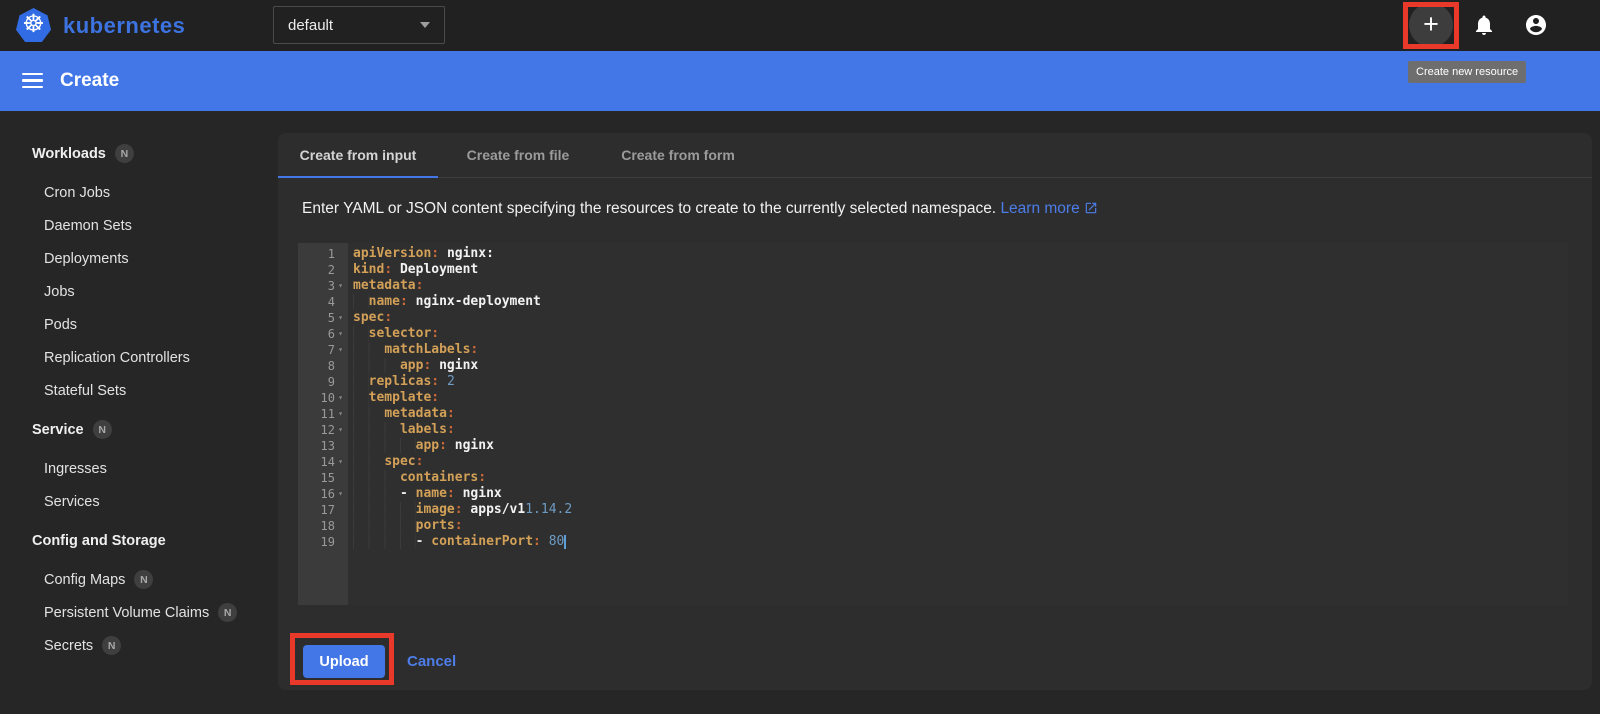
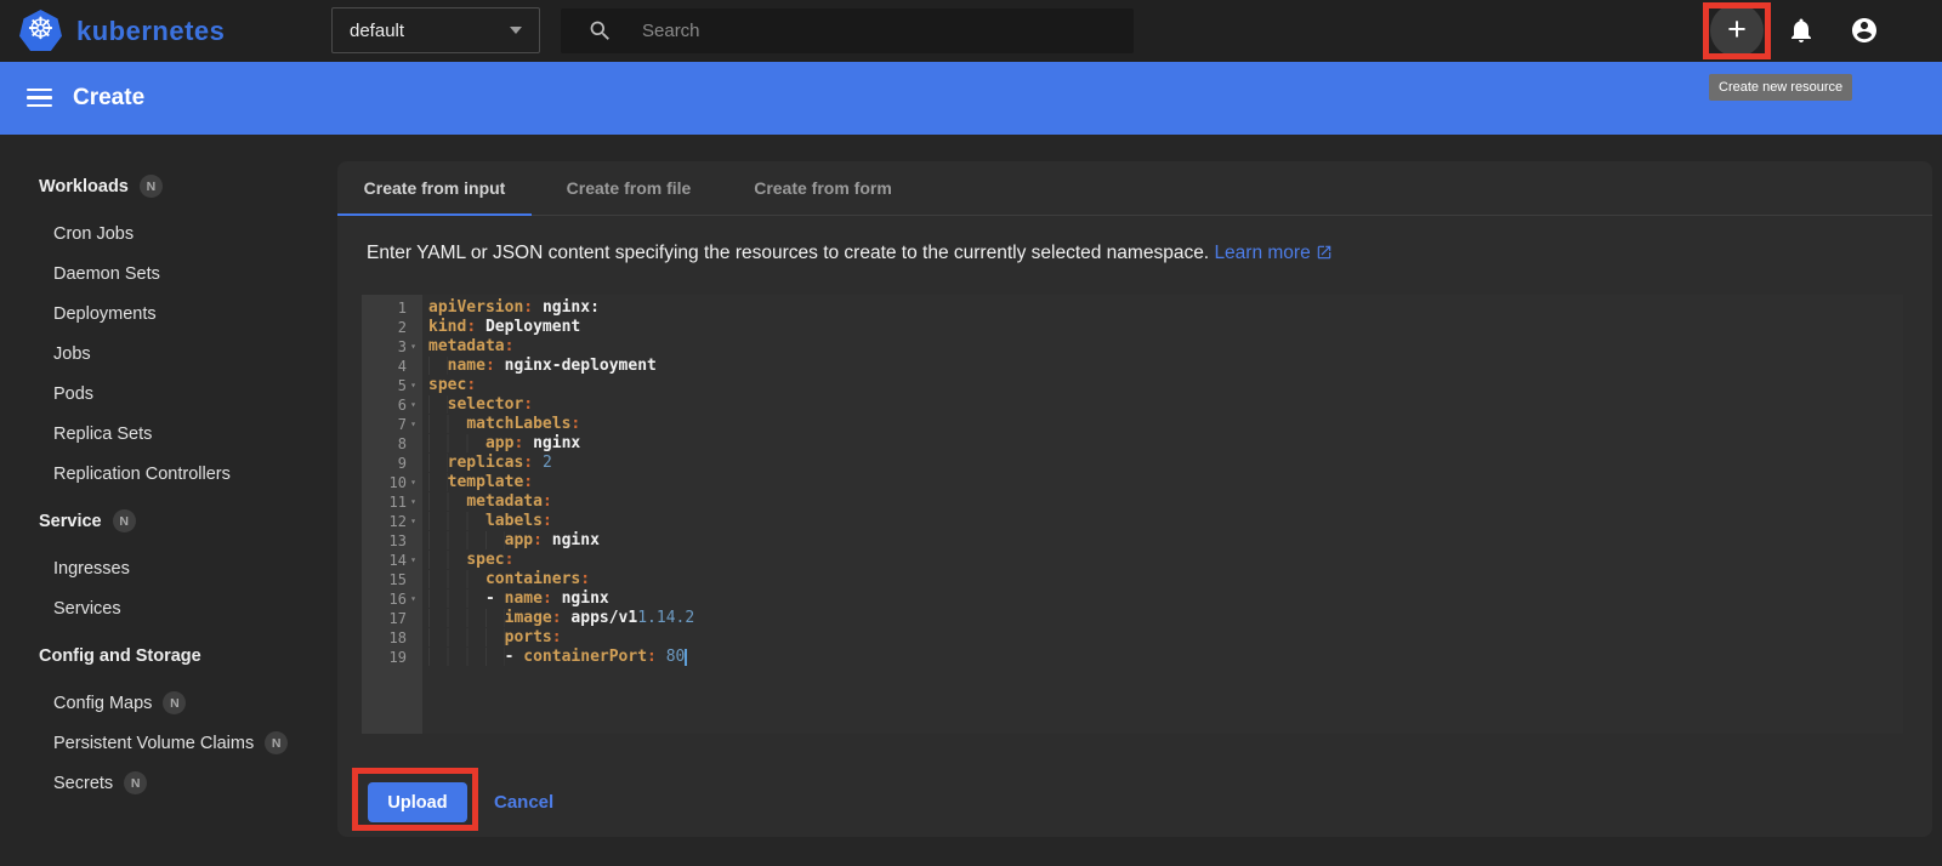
  ☸
  kubernetes
  default
+ Search
  +
  Create
  Create new resource
  Workloads
  N
  Cron Jobs
  Daemon Sets
  Deployments
  Jobs
  Pods
+ Replica Sets
  Replication Controllers
- Stateful Sets
  Service
  N
  Ingresses
  Services
  Config and Storage
  Config Maps
  N
  Persistent Volume Claims
  N
  Secrets
  N
  Create from input
  Create from file
  Create from form
  Enter YAML or JSON content specifying the resources to create to the currently selected namespace. Learn more
  1
  2
  3
  ▾
  4
  5
  ▾
  6
  ▾
  7
  ▾
  8
  9
  10
  ▾
  11
  ▾
  12
  ▾
  13
  14
  ▾
  15
  16
  ▾
  17
  18
  19
  apiVersion: nginx:
  kind: Deployment
  metadata:
  name: nginx-deployment
  spec:
  selector:
  matchLabels:
  app: nginx
  replicas: 2
  template:
  metadata:
  labels:
  app: nginx
  spec:
  containers:
  - name: nginx
  image: apps/v11.14.2
  ports:
  - containerPort: 80
  Upload
  Cancel
